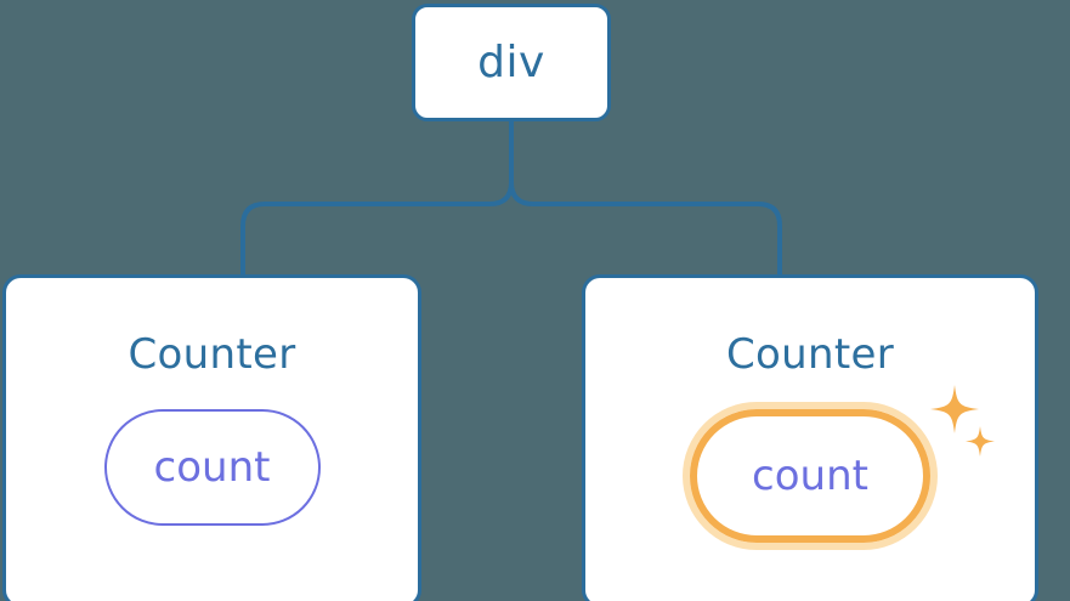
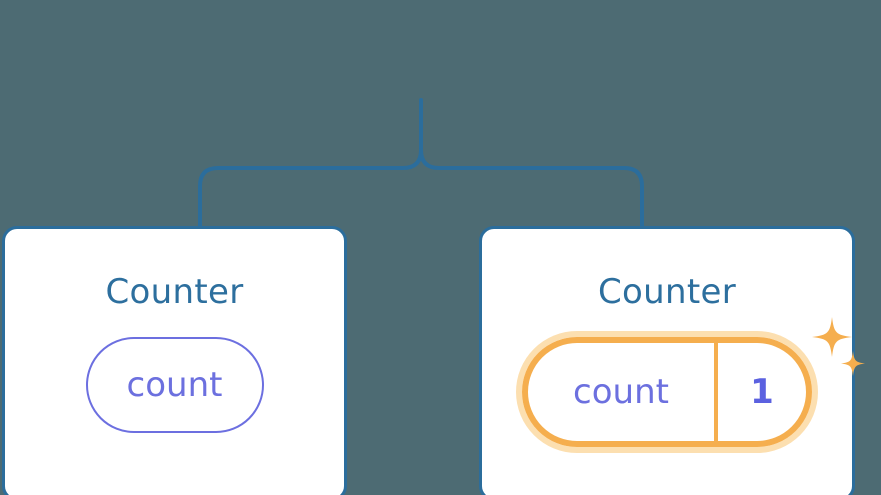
- div
  Counter
  count
  Counter
  count
+ 1
